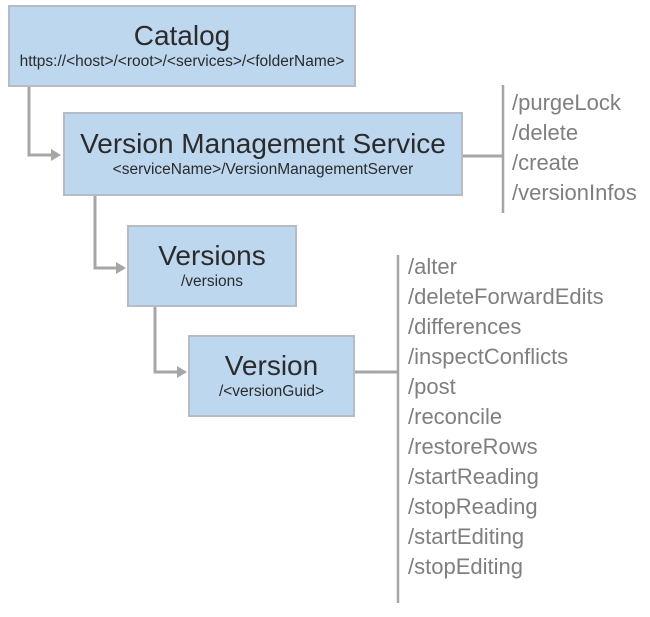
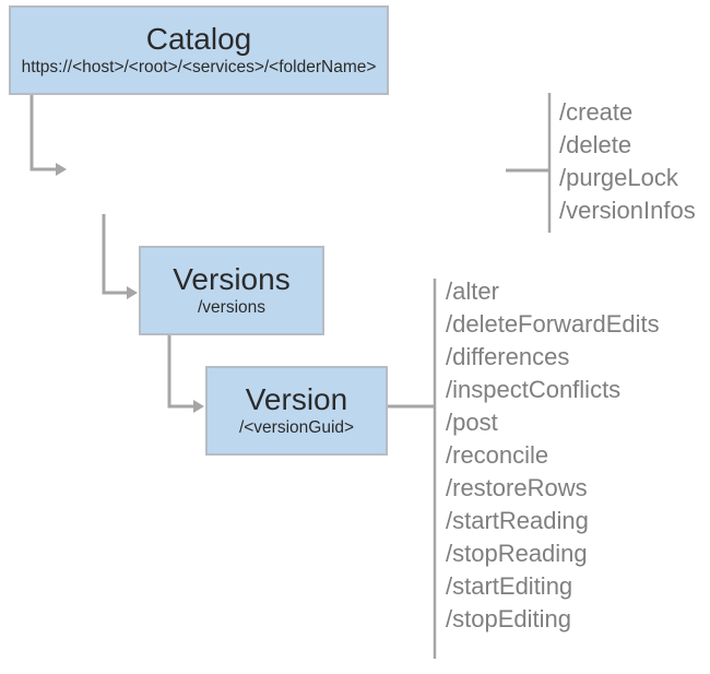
  Catalog
  https://<host>/<root>/<services>/<folderName>
- Version Management Service
- <serviceName>/VersionManagementServer
  Versions
  /versions
  Version
  /<versionGuid>
- /purgeLock
+ /create
  /delete
- /create
+ /purgeLock
  /versionInfos
  /alter
  /deleteForwardEdits
  /differences
  /inspectConflicts
  /post
  /reconcile
  /restoreRows
  /startReading
  /stopReading
  /startEditing
  /stopEditing
